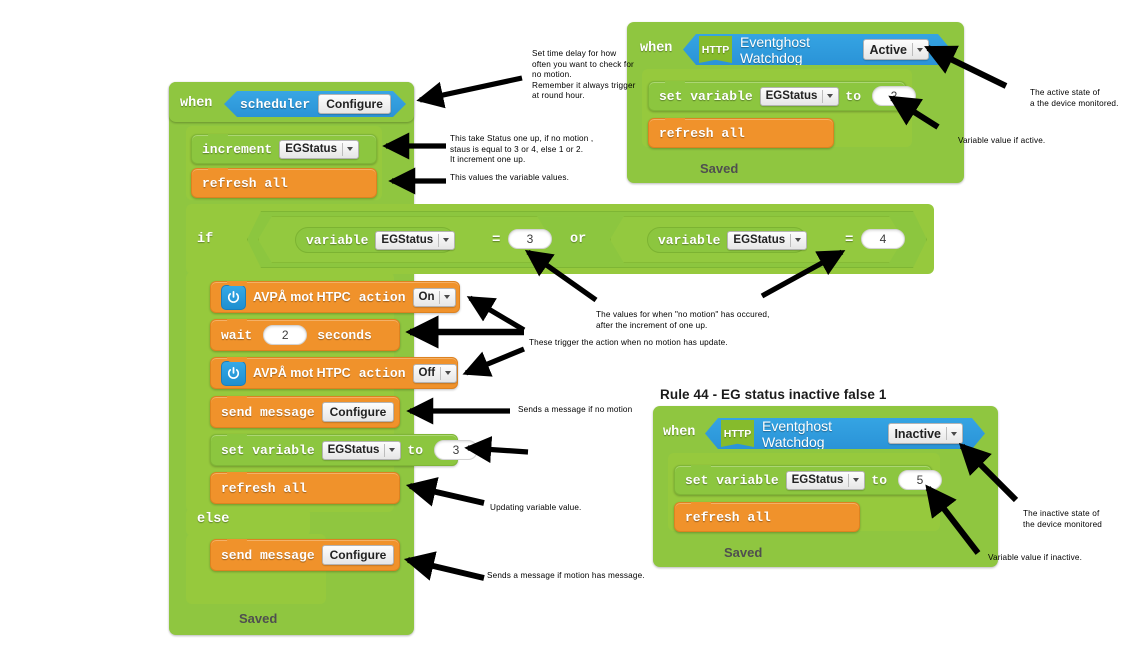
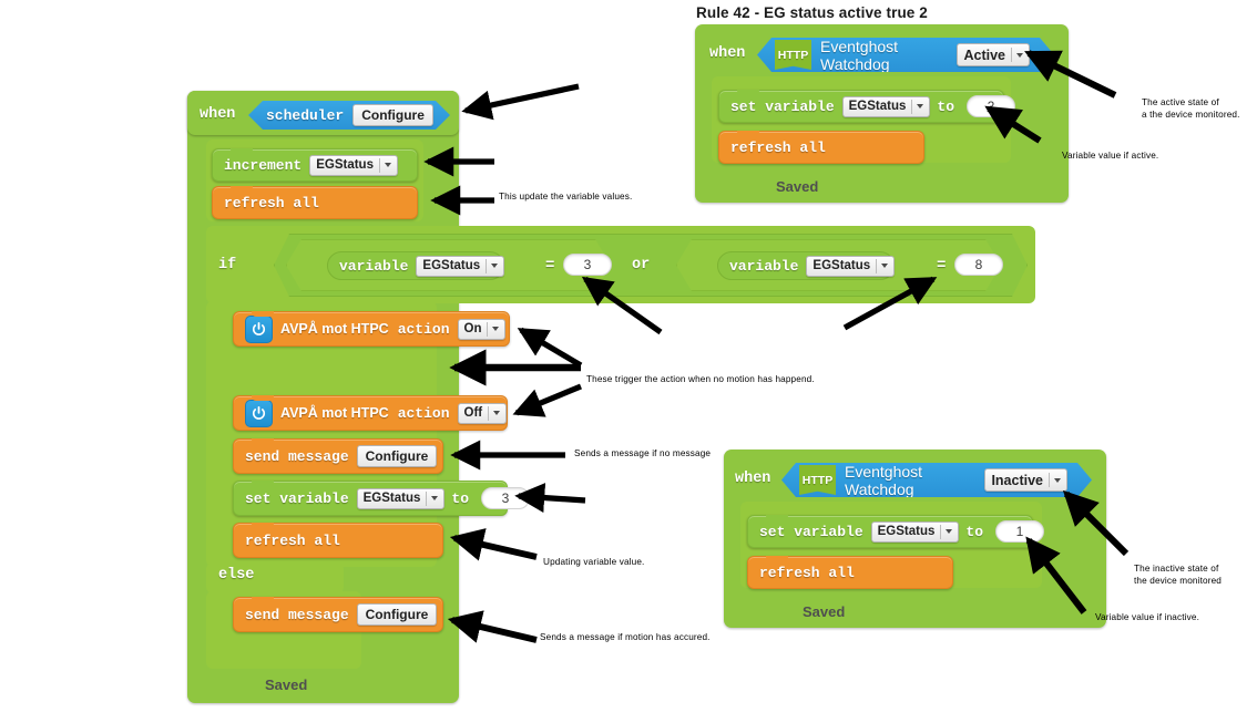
  when
  scheduler
  Configure
  increment
  EGStatus
  refresh all
  if
  variable
  EGStatus
  =
  3
  or
  variable
  EGStatus
  =
- 4
+ 8
  AVPÅ mot HTPC
  action
  On
- wait
- 2
- seconds
  AVPÅ mot HTPC
  action
  Off
  send message
  Configure
  set variable
  EGStatus
  to
  3
  refresh all
  else
  send message
  Configure
  Saved
+ Rule 42 - EG status active true 2
  when
  HTTP
  Eventghost Watchdog
  Active
  set variable
  EGStatus
  to
  refresh all
  Saved
- Rule 44 - EG status inactive false 1
  when
  HTTP
  Eventghost Watchdog
  Inactive
  set variable
  EGStatus
  to
- 5
+ 1
  refresh all
  Saved
- Set time delay for how
- often you want to check for
- no motion.
- Remember it always trigger
- at round hour.
- This take Status one up, if no motion ,
- staus is equal to 3 or 4, else 1 or 2.
- It increment one up.
- This values the variable values.
+ This update the variable values.
- The values for when "no motion" has occured,
- after the increment of one up.
- These trigger the action when no motion has update.
+ These trigger the action when no motion has happend.
- Sends a message if no motion
+ Sends a message if no message
  Updating variable value.
- Sends a message if motion has message.
+ Sends a message if motion has accured.
  The active state of
  a the device monitored.
  Variable value if active.
  The inactive state of
  the device monitored
  Variable value if inactive.
